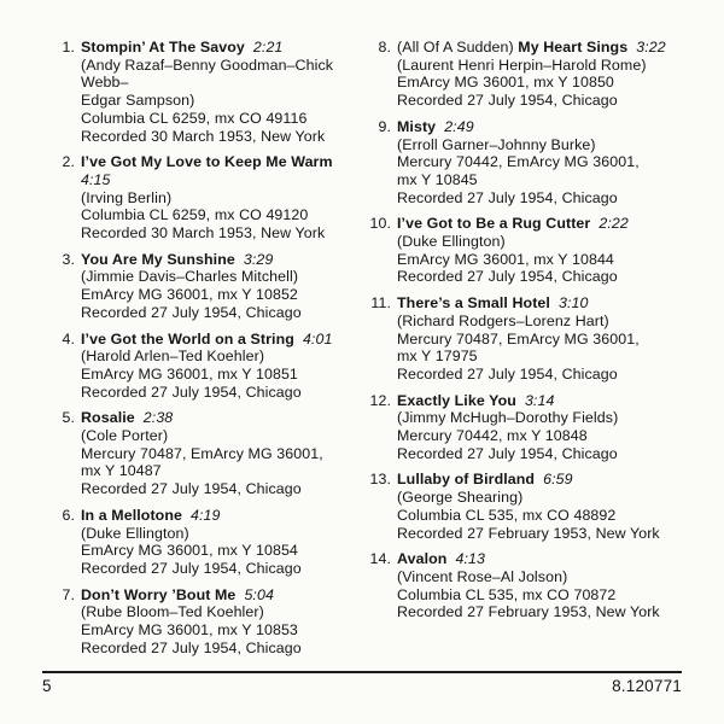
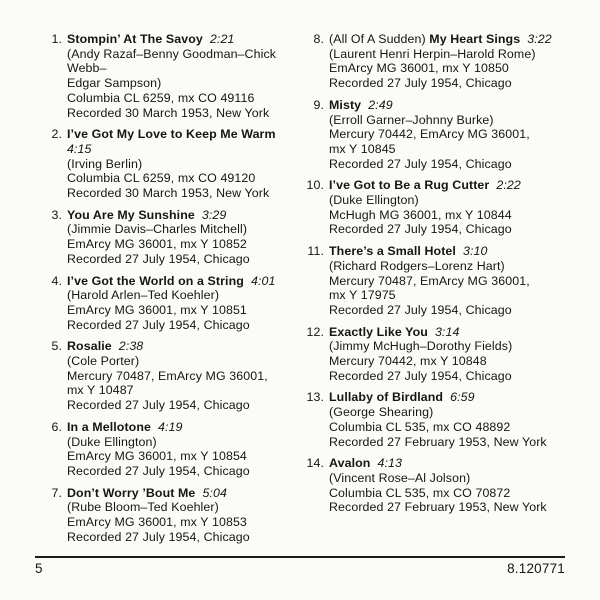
  1.
  Stompin’ At The Savoy 2:21
  (Andy Razaf–Benny Goodman–Chick Webb–
  Edgar Sampson)
  Columbia CL 6259, mx CO 49116
  Recorded 30 March 1953, New York
  2.
  I’ve Got My Love to Keep Me Warm
  4:15
  (Irving Berlin)
  Columbia CL 6259, mx CO 49120
  Recorded 30 March 1953, New York
  3.
  You Are My Sunshine 3:29
  (Jimmie Davis–Charles Mitchell)
  EmArcy MG 36001, mx Y 10852
  Recorded 27 July 1954, Chicago
  4.
  I’ve Got the World on a String 4:01
  (Harold Arlen–Ted Koehler)
  EmArcy MG 36001, mx Y 10851
  Recorded 27 July 1954, Chicago
  5.
  Rosalie 2:38
  (Cole Porter)
  Mercury 70487, EmArcy MG 36001,
  mx Y 10487
  Recorded 27 July 1954, Chicago
  6.
  In a Mellotone 4:19
  (Duke Ellington)
  EmArcy MG 36001, mx Y 10854
  Recorded 27 July 1954, Chicago
  7.
  Don’t Worry ’Bout Me 5:04
  (Rube Bloom–Ted Koehler)
  EmArcy MG 36001, mx Y 10853
  Recorded 27 July 1954, Chicago
  8.
  (All Of A Sudden) My Heart Sings 3:22
  (Laurent Henri Herpin–Harold Rome)
  EmArcy MG 36001, mx Y 10850
  Recorded 27 July 1954, Chicago
  9.
  Misty 2:49
  (Erroll Garner–Johnny Burke)
  Mercury 70442, EmArcy MG 36001,
  mx Y 10845
  Recorded 27 July 1954, Chicago
  10.
  I’ve Got to Be a Rug Cutter 2:22
  (Duke Ellington)
- EmArcy MG 36001, mx Y 10844
+ McHugh MG 36001, mx Y 10844
  Recorded 27 July 1954, Chicago
  11.
  There’s a Small Hotel 3:10
  (Richard Rodgers–Lorenz Hart)
  Mercury 70487, EmArcy MG 36001,
  mx Y 17975
  Recorded 27 July 1954, Chicago
  12.
  Exactly Like You 3:14
  (Jimmy McHugh–Dorothy Fields)
  Mercury 70442, mx Y 10848
  Recorded 27 July 1954, Chicago
  13.
  Lullaby of Birdland 6:59
  (George Shearing)
  Columbia CL 535, mx CO 48892
  Recorded 27 February 1953, New York
  14.
  Avalon 4:13
  (Vincent Rose–Al Jolson)
  Columbia CL 535, mx CO 70872
  Recorded 27 February 1953, New York
  5
  8.120771
